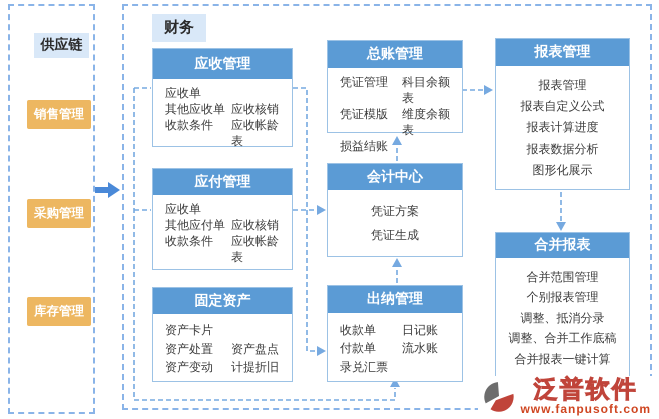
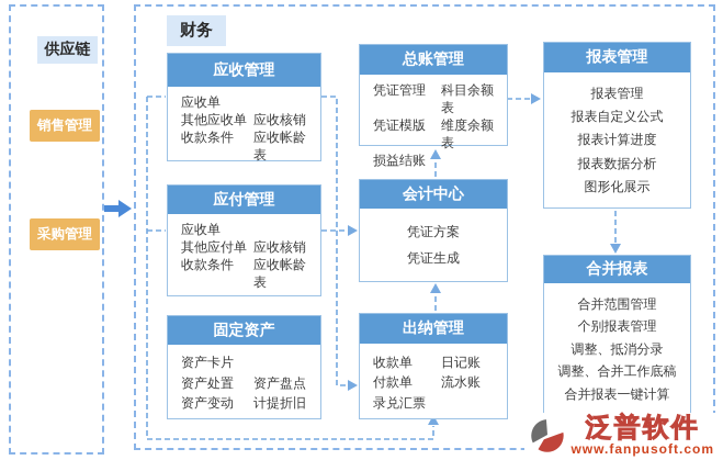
  供应链
  销售管理
  采购管理
- 库存管理
  财务
  应收管理
  应收单
  其他应收单
  应收核销
  收款条件
  应收帐龄表
  应付管理
  应收单
  其他应付单
  应收核销
  收款条件
  应收帐龄表
  固定资产
  资产卡片
  资产处置
  资产盘点
  资产变动
  计提折旧
  总账管理
  凭证管理
  科目余额表
  凭证模版
  维度余额表
  损益结账
  会计中心
  凭证方案
  凭证生成
  出纳管理
  收款单
  日记账
  付款单
  流水账
  录兑汇票
  报表管理
  报表管理
  报表自定义公式
  报表计算进度
  报表数据分析
  图形化展示
  合并报表
  合并范围管理
  个别报表管理
  调整、抵消分录
  调整、合并工作底稿
  合并报表一键计算
  泛普软件
  www.fanpusoft.com
